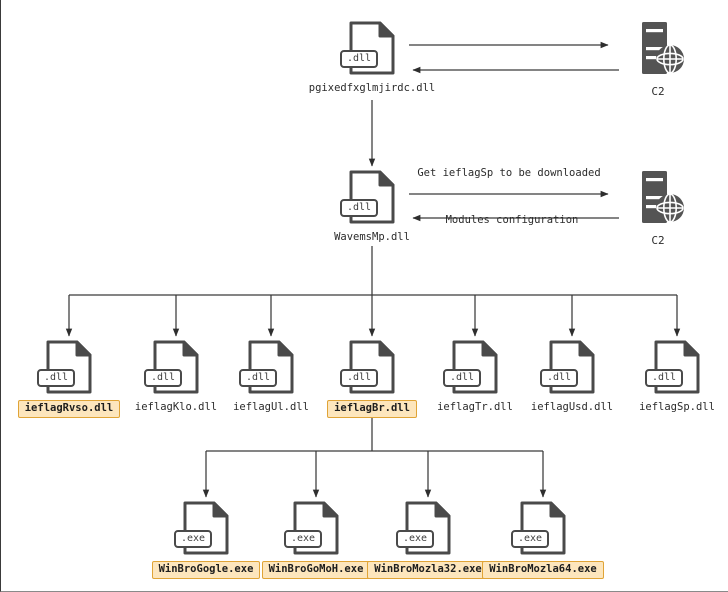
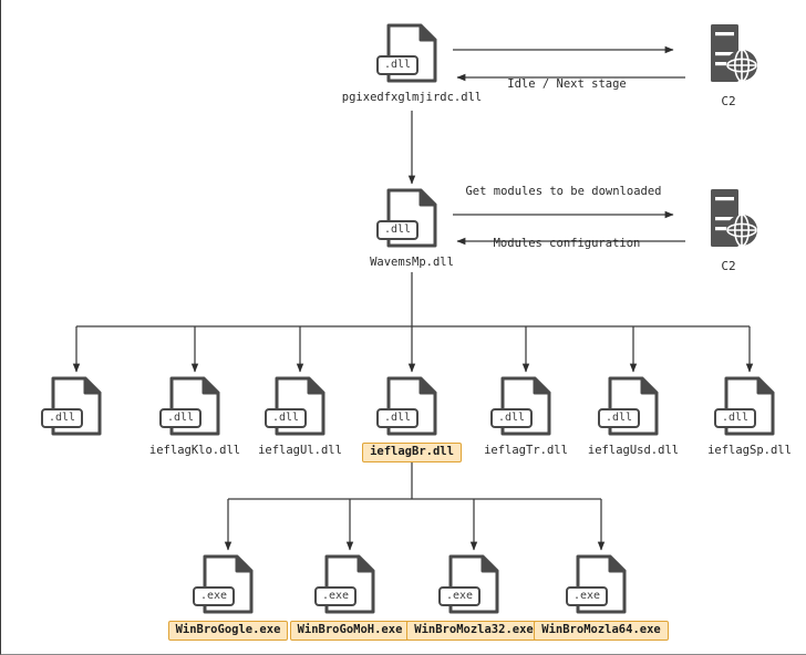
  .dll
  pgixedfxglmjirdc.dll
  C2
+ Idle / Next stage
  .dll
  WavemsMp.dll
  C2
- Get ieflagSp to be downloaded
+ Get modules to be downloaded
  Modules configuration
  .dll
- ieflagRvso.dll
  .dll
  ieflagKlo.dll
  .dll
  ieflagUl.dll
  .dll
  ieflagBr.dll
  .dll
  ieflagTr.dll
  .dll
  ieflagUsd.dll
  .dll
  ieflagSp.dll
  .exe
  WinBroGogle.exe
  .exe
  WinBroGoMoH.exe
  .exe
  WinBroMozla32.exe
  .exe
  WinBroMozla64.exe
